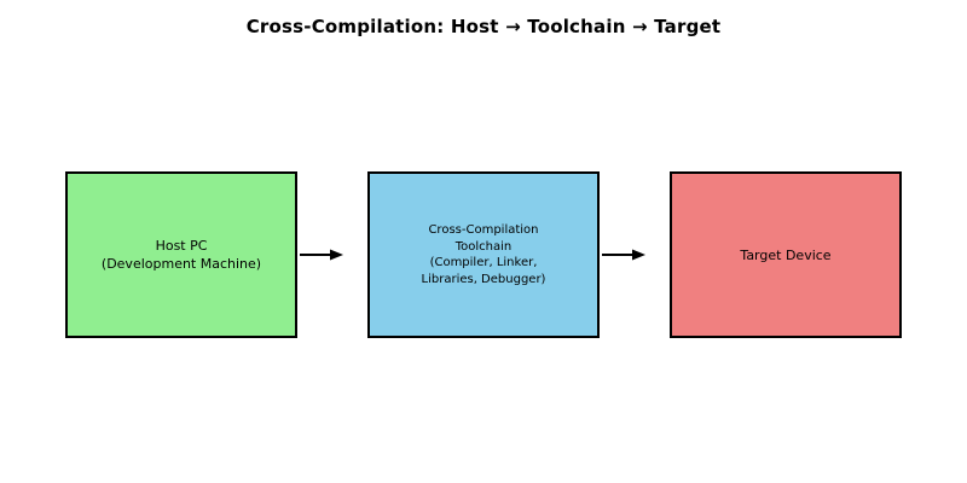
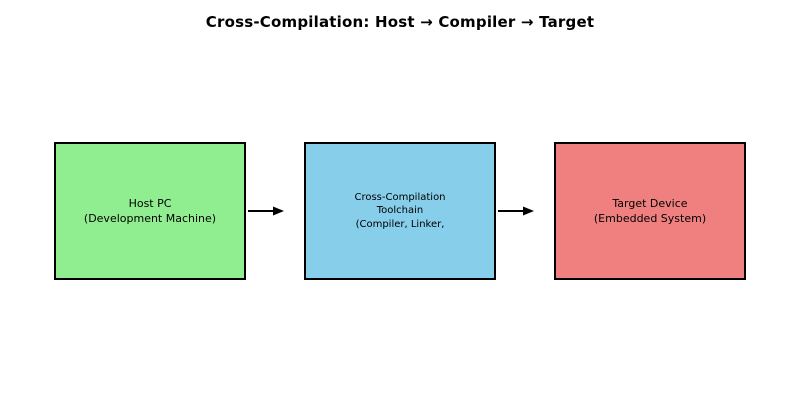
- Cross-Compilation: Host → Toolchain → Target
+ Cross-Compilation: Host → Compiler → Target
  Host PC
  (Development Machine)
  Cross-Compilation
  Toolchain
  (Compiler, Linker,
- Libraries, Debugger)
  Target Device
+ (Embedded System)
